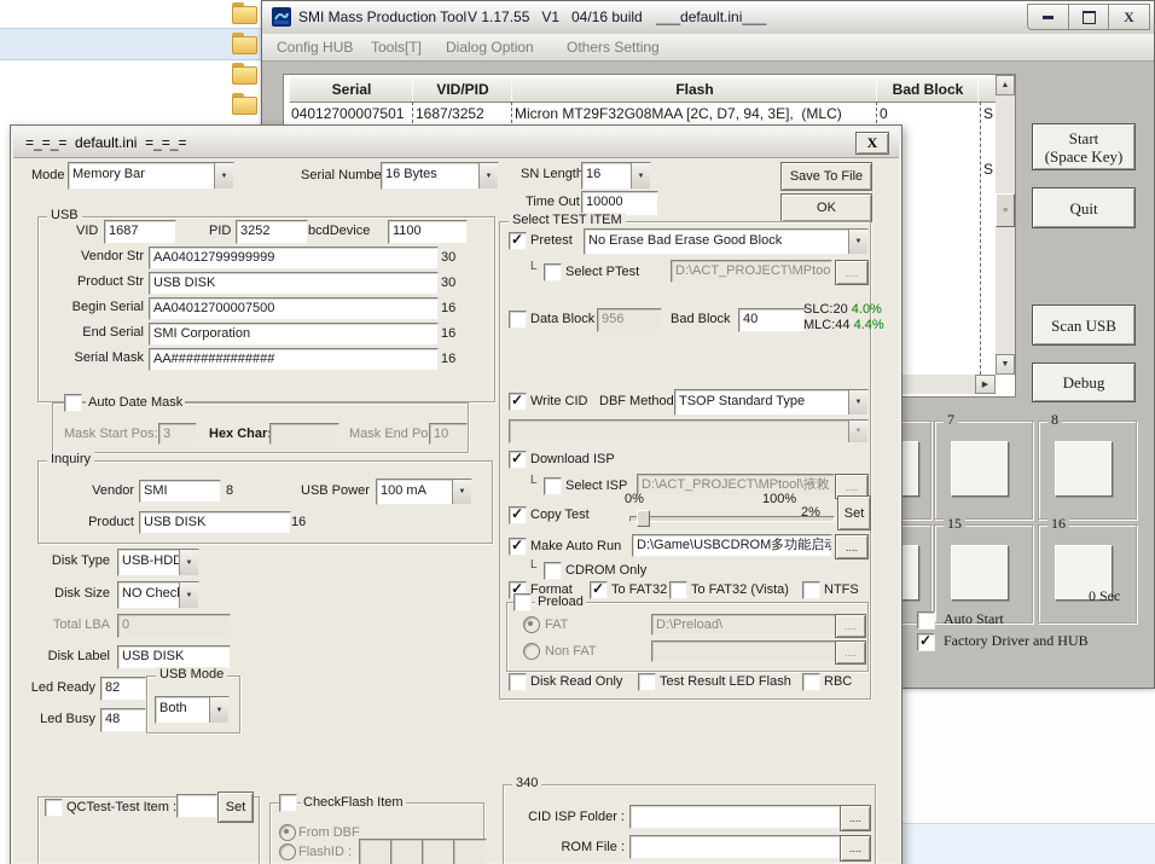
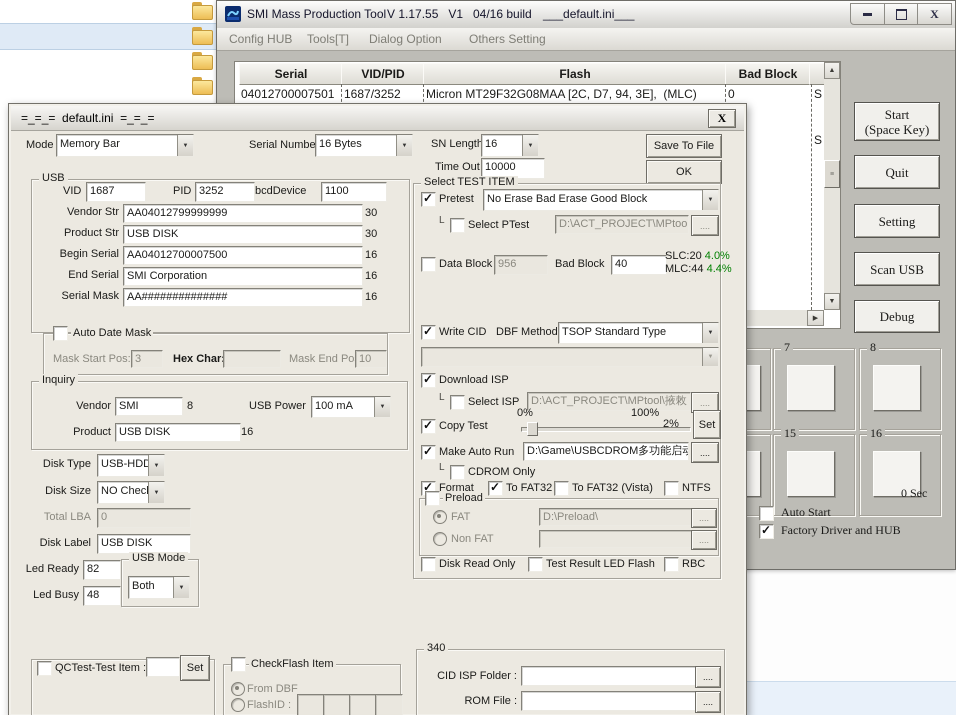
  SMI Mass Production Tool
  V 1.17.55 V1
  04/16 build
  ___default.ini___
  X
  Config HUB
  Tools[T]
  Dialog Option
  Others Setting
  Serial
  VID/PID
  Flash
  Bad Block
  04012700007501
  1687/3252
  Micron MT29F32G08MAA [2C, D7, 94, 3E], (MLC)
  0
  S
  S
  Start
  (Space Key)
  Quit
+ Setting
  Scan USB
  Debug
  7
  8
  15
  16
  0 Sec
  Auto Start
  Factory Driver and HUB
  =_=_= default.ini =_=_=
  X
  Mode
  Memory Bar
  Serial Numbe
  16 Bytes
  SN Length
  16
  Time Out
  10000
  Save To File
  OK
  USB
  VID
  1687
  PID
  3252
  bcdDevice
  1100
  Vendor Str
  AA04012799999999
  30
  Product Str
  USB DISK
  30
  Begin Serial
  AA04012700007500
  16
  End Serial
  SMI Corporation
  16
  Serial Mask
  AA##############
  16
  Auto Date Mask
  Mask Start Pos:
  3
  Hex Char
  Mask End Po
  10
  Inquiry
  Vendor
  SMI
  8
  USB Power
  100 mA
  Product
  USB DISK
  16
  Disk Type
  USB-HD
  Disk Size
  NO Chec
  Total LBA
  0
  Disk Label
  USB DISK
  Led Ready
  82
  Led Busy
  48
  USB Mode
  Both
  Select TEST ITEM
  Pretest
  No Erase Bad Erase Good Block
  L
  Select PTest
  D:\ACT_PROJECT\MPtool
  ....
  Data Block
  956
  Bad Block
  40
  SLC:20 4.0%
  MLC:44 4.4%
  Write CID
  DBF Method
  TSOP Standard Type
  Download ISP
  L
  Select ISP
  D:\ACT_PROJECT\MPtool\掖敇
  ....
  Copy Test
  0%
  100%
  2%
  Set
  Make Auto Run
  D:\Game\USBCDROM多功能启动
  ....
  L
  CDROM Only
  Format
  To FAT32
  To FAT32 (Vista)
  NTFS
  Preload
  FAT
  D:\Preload\
  ....
  Non FAT
  ....
  Disk Read Only
  Test Result LED Flash
  RBC
  QCTest-Test Item :
  Set
  CheckFlash Item
  From DBF
  FlashID :
  340
  CID ISP Folder :
  ....
  ROM File :
  ....
